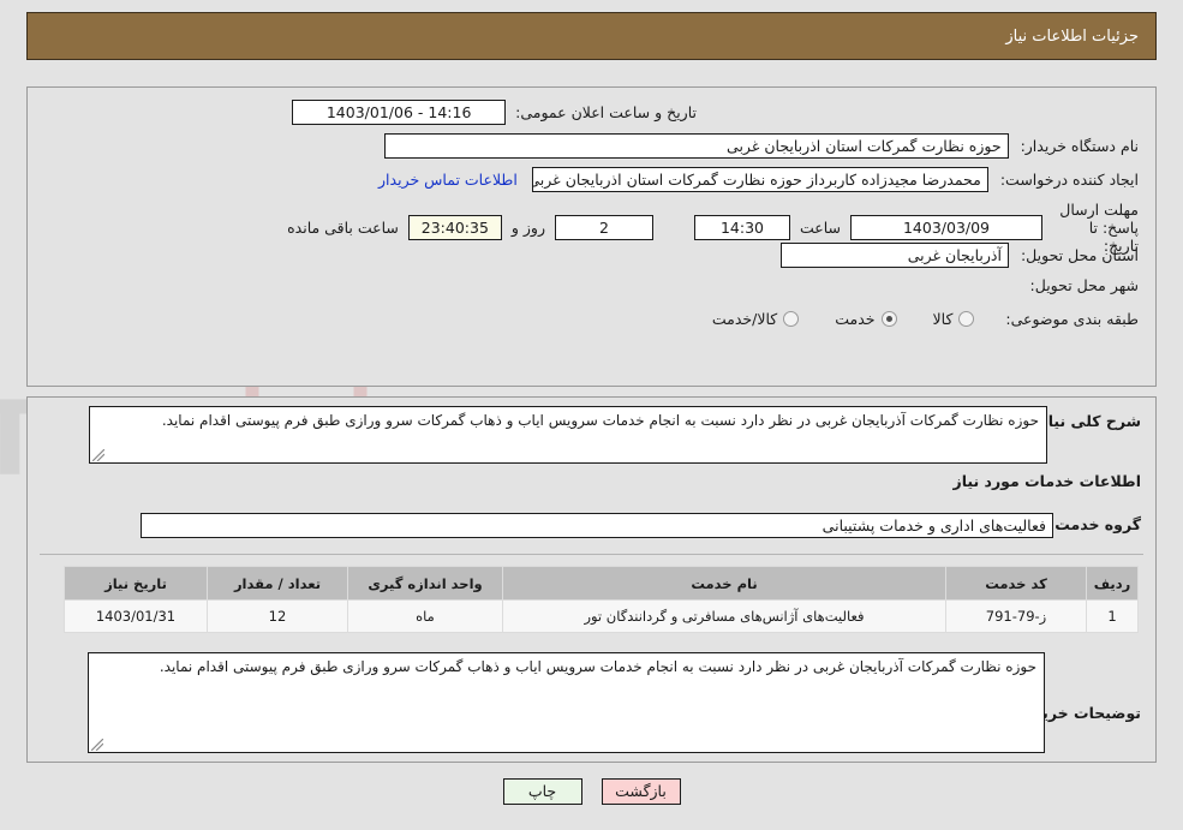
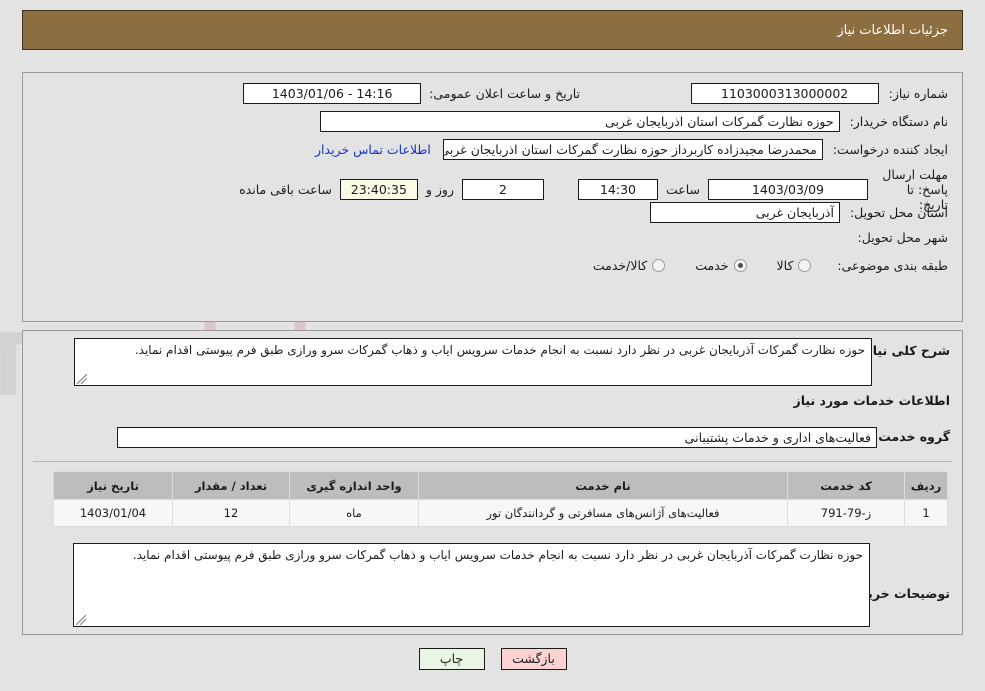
  جزئیات اطلاعات نیاز
+ شماره نیاز:
+ 1103000313000002
  تاریخ و ساعت اعلان عمومی:
  14:16 - 1403/01/06
  نام دستگاه خریدار:
  حوزه نظارت گمرکات استان اذربایجان غربی
  ایجاد کننده درخواست:
  محمدرضا مجیدزاده کاربرداز حوزه نظارت گمرکات استان اذربایجان غربی
  اطلاعات تماس خریدار
  مهلت ارسال پاسخ: تا تاریخ:
  1403/03/09
  ساعت
  14:30
  2
  روز و
  23:40:35
  ساعت باقی مانده
  استان محل تحویل:
  آذربایجان غربی
  شهر محل تحویل:
  طبقه بندی موضوعی:
  کالا
  خدمت
  کالا/خدمت
  شرح کلی نیا
  حوزه نظارت گمرکات آذربایجان غربی در نظر دارد نسبت به انجام خدمات سرویس ایاب و ذهاب گمرکات سرو ورازی طبق فرم پیوستی اقدام نماید.
  اطلاعات خدمات مورد نیاز
  گروه خدمت
  فعالیت‌های اداری و خدمات پشتیبانی
  ردیف	کد خدمت	نام خدمت	واحد اندازه گیری	تعداد / مقدار	تاریخ نیاز
- 1	ز-79-791	فعالیت‌های آژانس‌های مسافرتی و گردانندگان تور	ماه	12	1403/01/31
+ 1	ز-79-791	فعالیت‌های آژانس‌های مسافرتی و گردانندگان تور	ماه	12	1403/01/04
  توضیحات خری
  حوزه نظارت گمرکات آذربایجان غربی در نظر دارد نسبت به انجام خدمات سرویس ایاب و ذهاب گمرکات سرو ورازی طبق فرم پیوستی اقدام نماید.
  بازگشت
  چاپ
